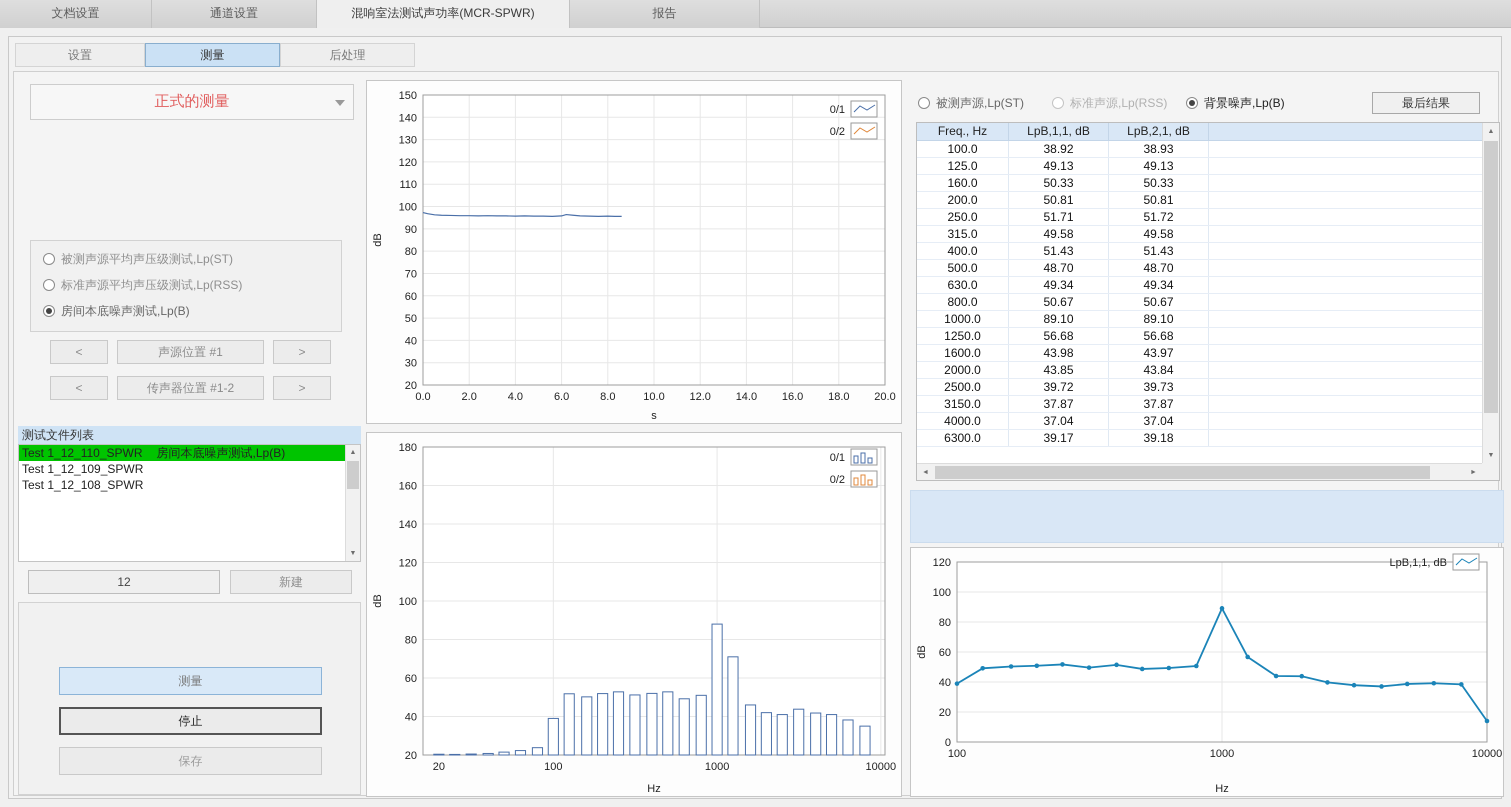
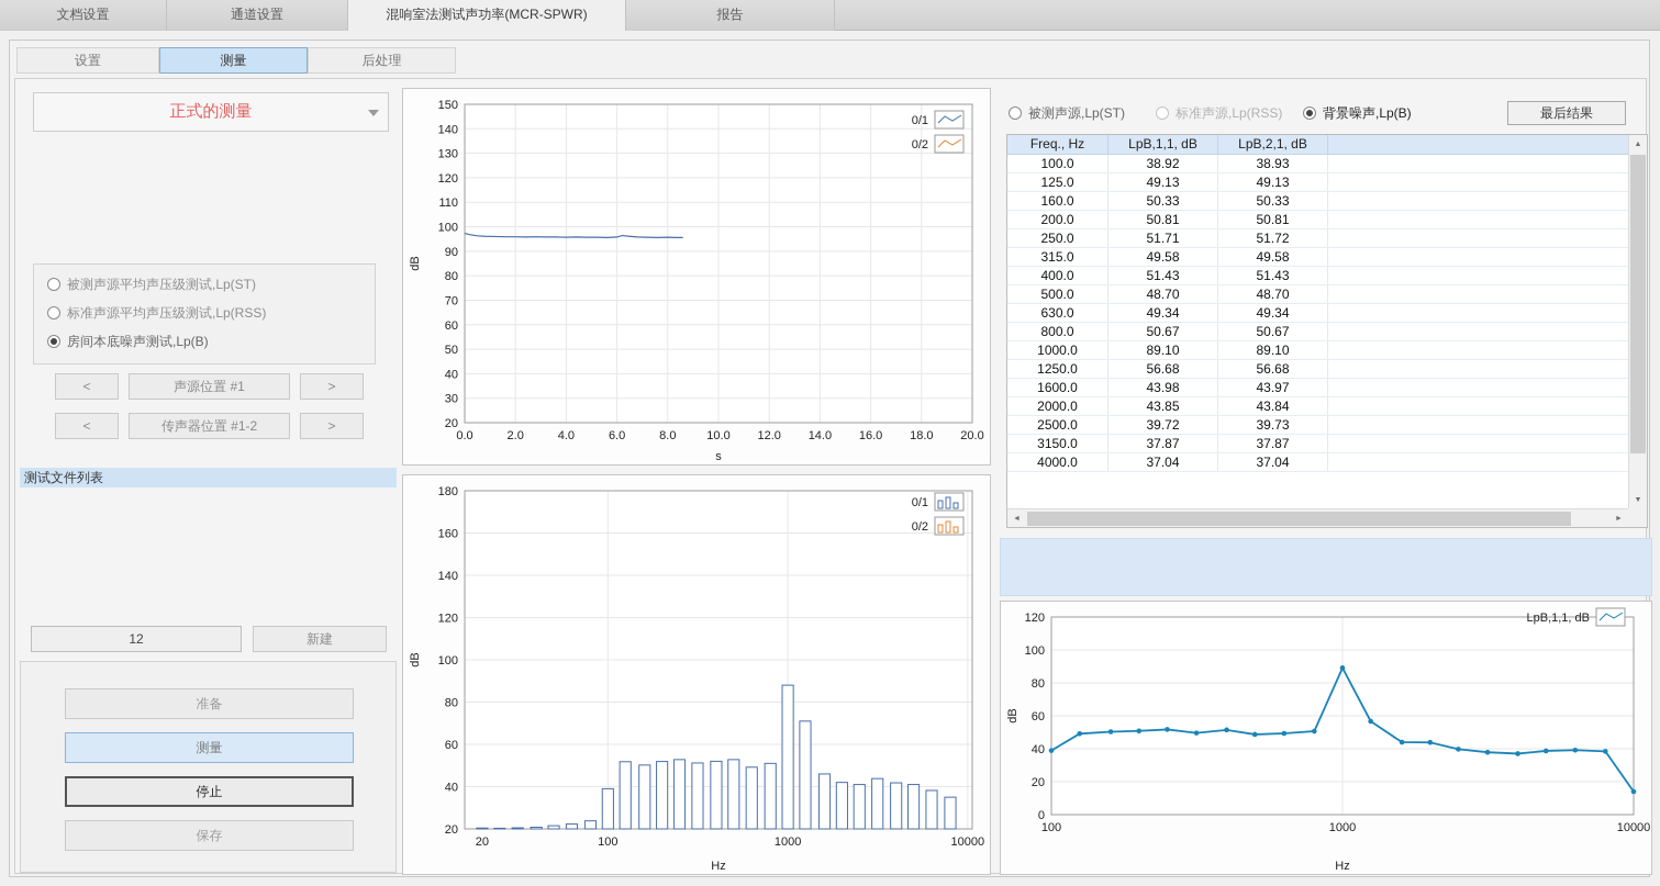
  文档设置
  通道设置
  混响室法测试声功率(MCR-SPWR)
  报告
  设置
  测量
  后处理
  正式的测量
  被测声源平均声压级测试,Lp(ST)
  标准声源平均声压级测试,Lp(RSS)
  房间本底噪声测试,Lp(B)
  <
  声源位置 #1
  >
  <
  传声器位置 #1-2
  >
  测试文件列表
- Test 1_12_110_SPWR 房间本底噪声测试,Lp(B)
- Test 1_12_109_SPWR
- Test 1_12_108_SPWR
  12
  新建
+ 准备
  测量
  停止
  保存
  20
  30
  40
  50
  60
  70
  80
  90
  100
  110
  120
  130
  140
  150
  0.0
  2.0
  4.0
  6.0
  8.0
  10.0
  12.0
  14.0
  16.0
  18.0
  20.0
  s
  0/1
  0/2
  20
  40
  60
  80
  100
  120
  140
  160
  180
  20
  100
  1000
  10000
  Hz
  0/1
  0/2
  被测声源,Lp(ST)
  标准声源,Lp(RSS)
  背景噪声,Lp(B)
  最后结果
  Freq., Hz
  LpB,1,1, dB
  LpB,2,1, dB
  100.0
  38.92
  38.93
  125.0
  49.13
  49.13
  160.0
  50.33
  50.33
  200.0
  50.81
  50.81
  250.0
  51.71
  51.72
  315.0
  49.58
  49.58
  400.0
  51.43
  51.43
  500.0
  48.70
  48.70
  630.0
  49.34
  49.34
  800.0
  50.67
  50.67
  1000.0
  89.10
  89.10
  1250.0
  56.68
  56.68
  1600.0
  43.98
  43.97
  2000.0
  43.85
  43.84
  2500.0
  39.72
  39.73
  3150.0
  37.87
  37.87
  4000.0
  37.04
  37.04
- 6300.0
- 39.17
- 39.18
  0
  20
  40
  60
  80
  100
  120
  100
  1000
  10000
  Hz
  LpB,1,1, dB
